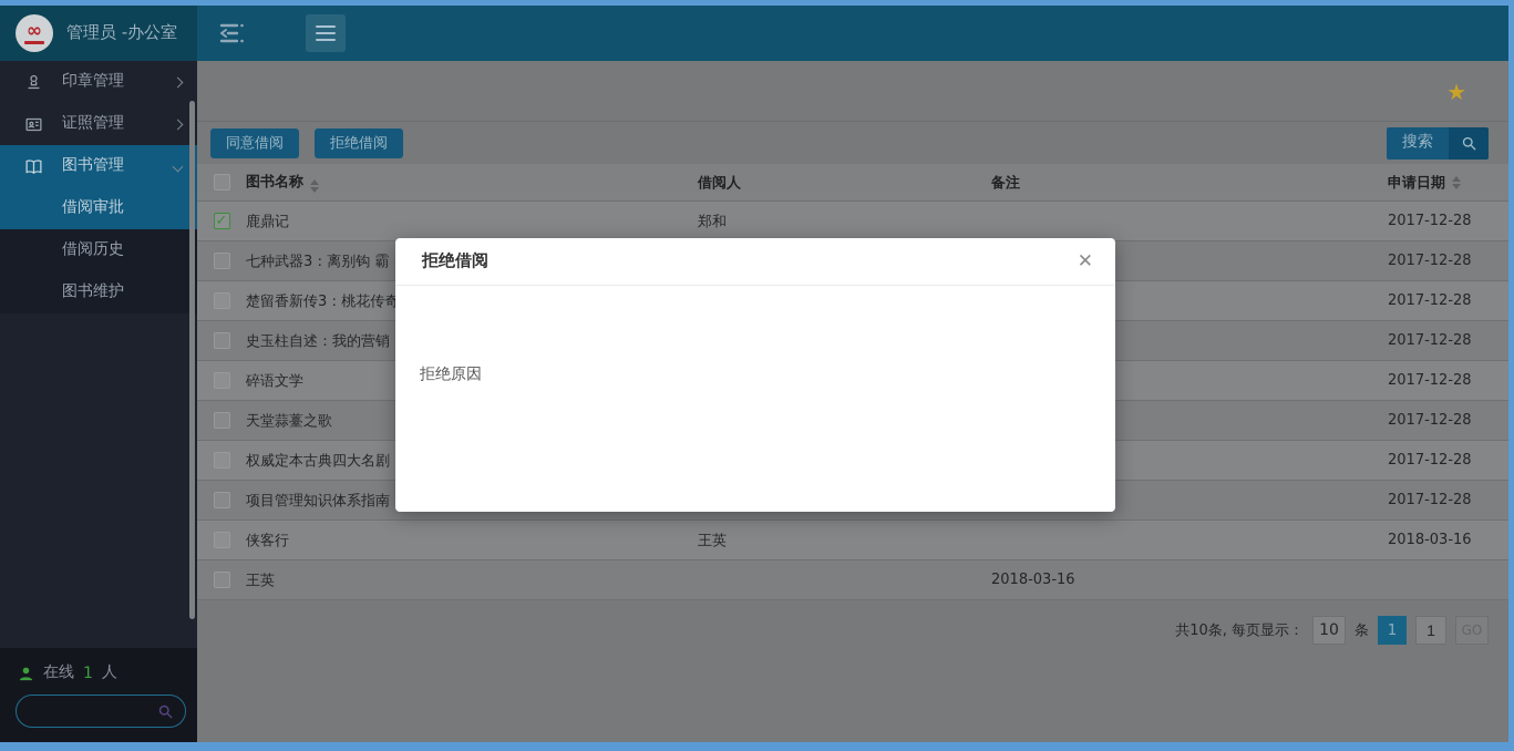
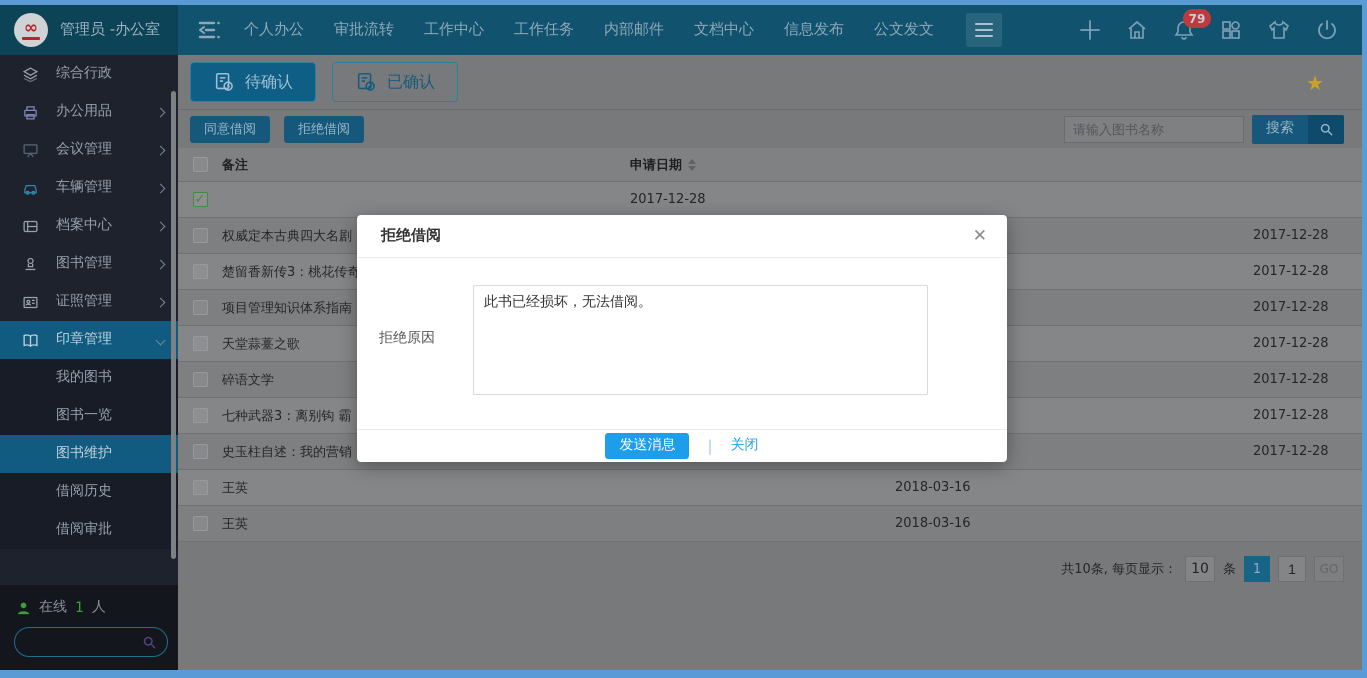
  ∞
  管理员 -办公室
+ 个人办公
+ 审批流转
+ 工作中心
+ 工作任务
+ 内部邮件
+ 文档中心
+ 信息发布
+ 公文发文
+ 79
+ 综合行政
+ 办公用品
+ 会议管理
+ 车辆管理
+ 档案中心
- 印章管理
+ 图书管理
  证照管理
- 图书管理
+ 印章管理
+ 我的图书
+ 图书一览
- 借阅审批
+ 图书维护
  借阅历史
- 图书维护
+ 借阅审批
  在线
  1
  人
+ 待确认
+ 已确认
  ★
  同意借阅
  拒绝借阅
+ 请输入图书名称
  搜索
- 图书名称
- 借阅人
  备注
  申请日期
  ✓
- 鹿鼎记
- 郑和
  2017-12-28
- 七种武器3：离别钩 霸
+ 权威定本古典四大名剧
  2017-12-28
  楚留香新传3：桃花传奇
  2017-12-28
- 史玉柱自述：我的营销
+ 项目管理知识体系指南
  2017-12-28
- 碎语文学
+ 天堂蒜薹之歌
  2017-12-28
- 天堂蒜薹之歌
+ 碎语文学
  2017-12-28
- 权威定本古典四大名剧
+ 七种武器3：离别钩 霸
  2017-12-28
- 项目管理知识体系指南
+ 史玉柱自述：我的营销
  2017-12-28
- 侠客行
  王英
  2018-03-16
  王英
  2018-03-16
  共10条, 每页显示：
  10
  条
  1
  1
  GO
  拒绝借阅
  ✕
  拒绝原因
+ 此书已经损坏，无法借阅。
+ 发送消息
+ |
+ 关闭
